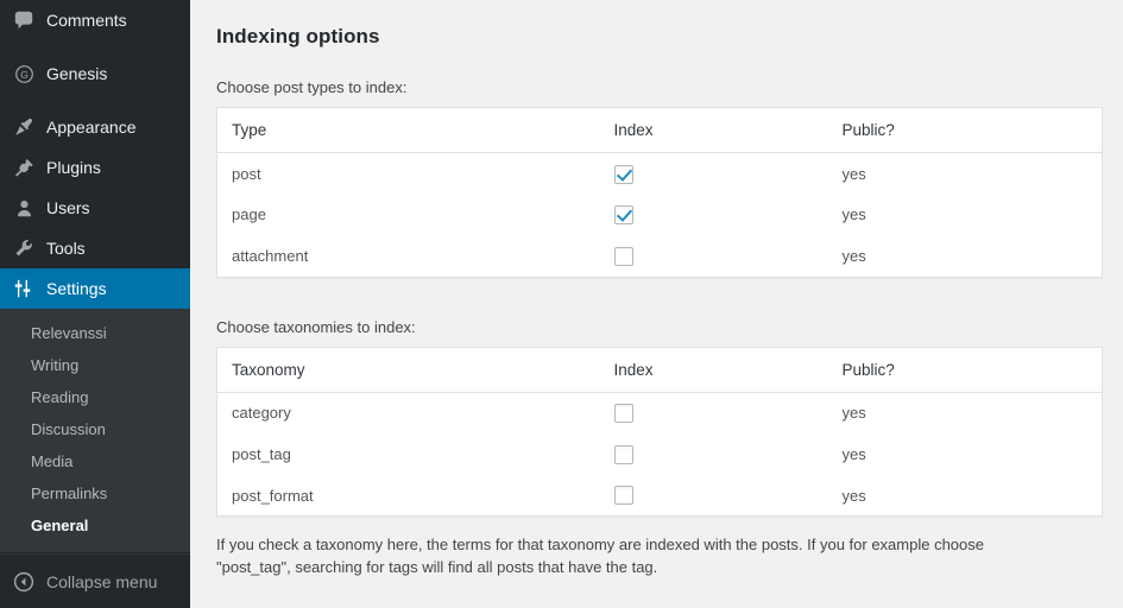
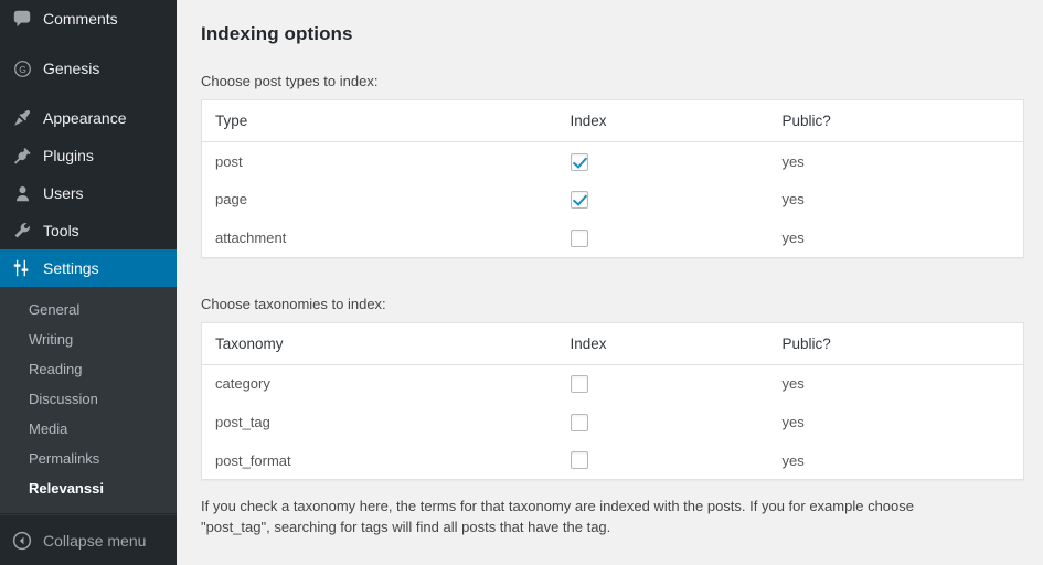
  Comments
  G
  Genesis
  Appearance
  Plugins
  Users
  Tools
  Settings
- Relevanssi
+ General
  Writing
  Reading
  Discussion
  Media
  Permalinks
- General
+ Relevanssi
  Collapse menu
  Indexing options
  Choose post types to index:
  Type	Index	Public?
  post		yes
  page		yes
  attachment		yes
  Choose taxonomies to index:
  Taxonomy	Index	Public?
  category		yes
  post_tag		yes
  post_format		yes
  If you check a taxonomy here, the terms for that taxonomy are indexed with the posts. If you for example choose "post_tag", searching for tags will find all posts that have the tag.
